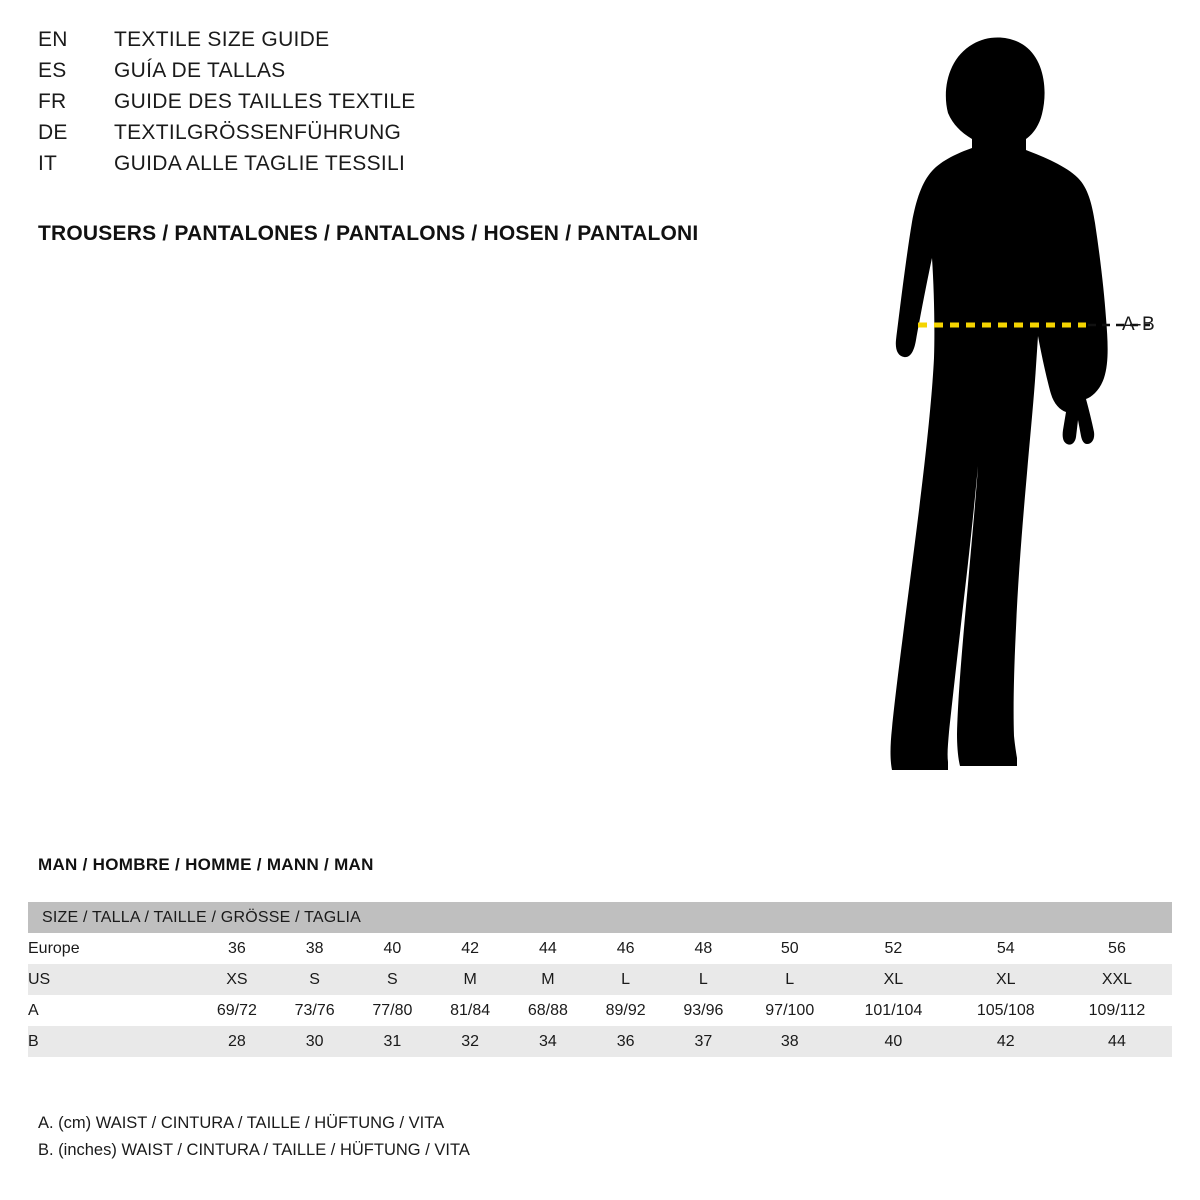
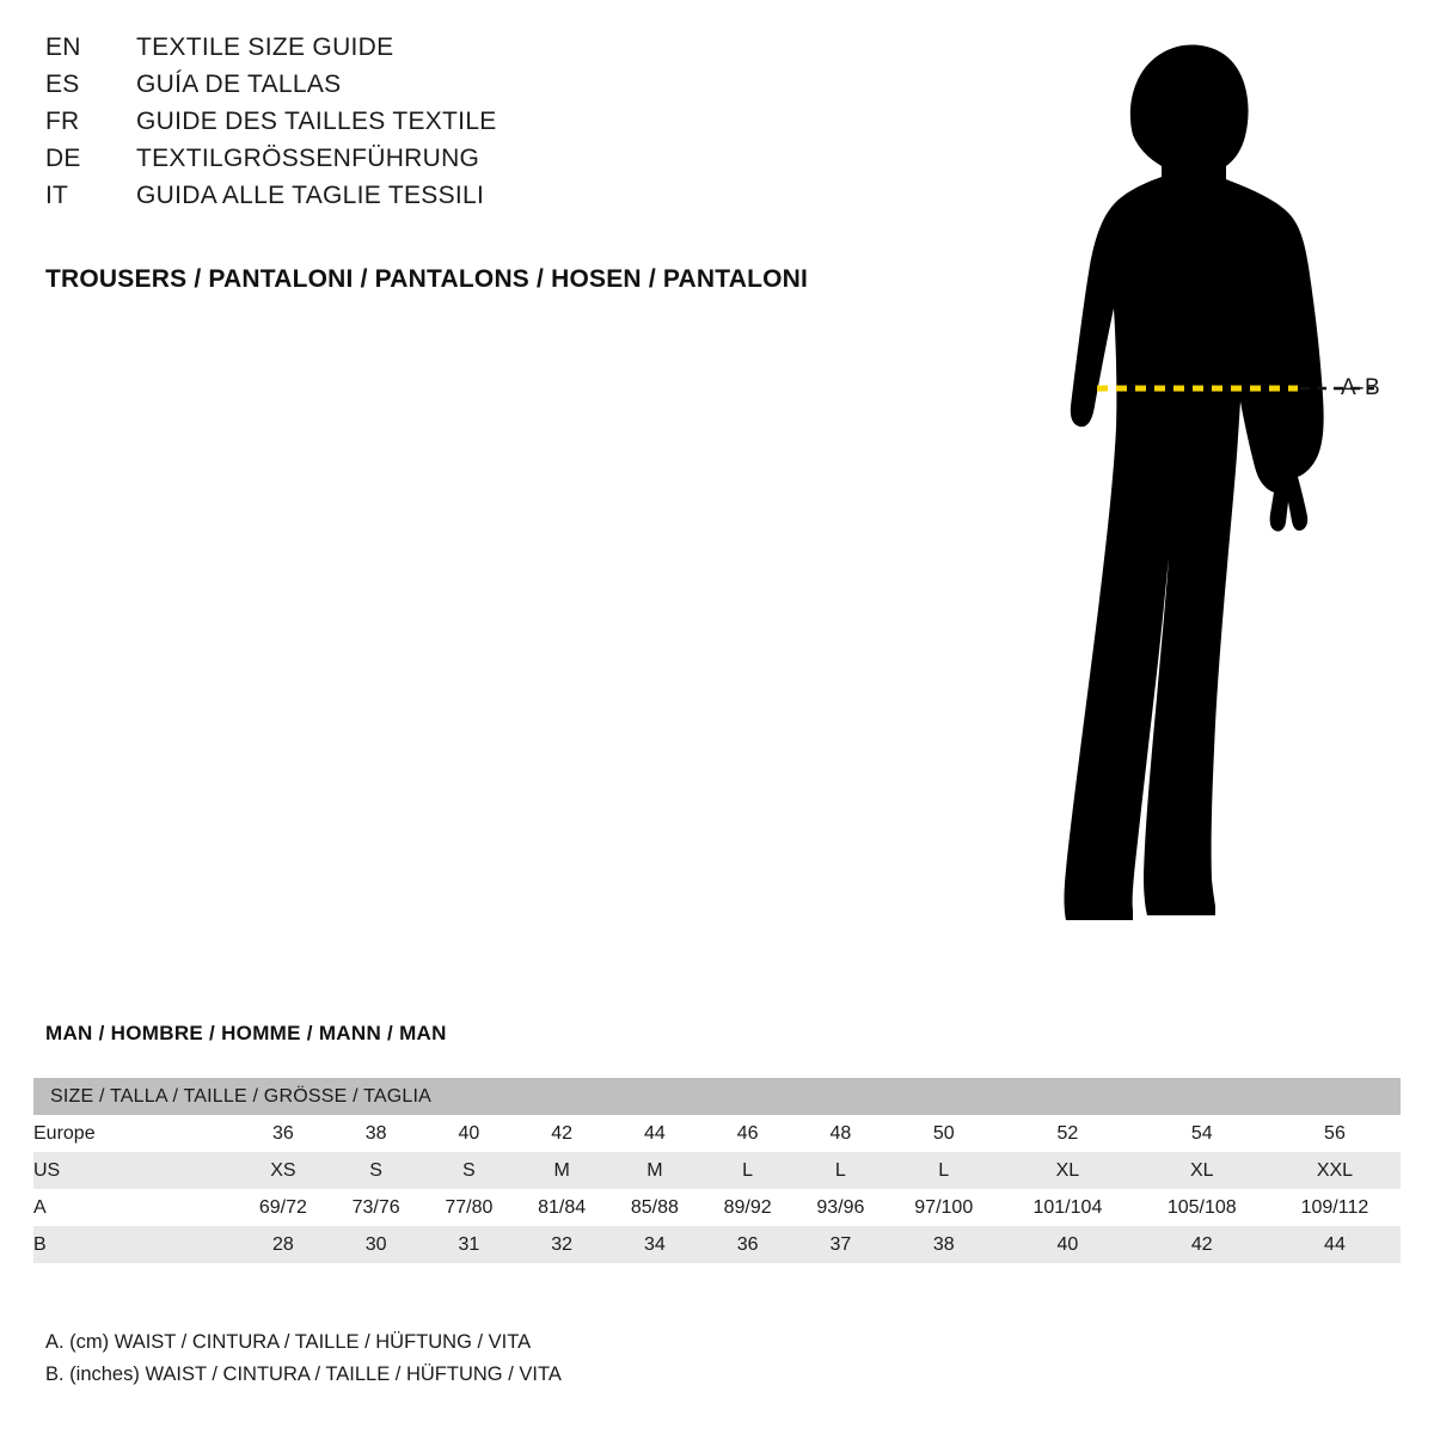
  EN
  TEXTILE SIZE GUIDE
  ES
  GUÍA DE TALLAS
  FR
  GUIDE DES TAILLES TEXTILE
  DE
  TEXTILGRÖSSENFÜHRUNG
  IT
  GUIDA ALLE TAGLIE TESSILI
- TROUSERS / PANTALONES / PANTALONS / HOSEN / PANTALONI
+ TROUSERS / PANTALONI / PANTALONS / HOSEN / PANTALONI
  A-B
  MAN / HOMBRE / HOMME / MANN / MAN
  SIZE / TALLA / TAILLE / GRÖSSE / TAGLIA
  Europe	36	38	40	42	44	46	48	50	52	54	56
  US	XS	S	S	M	M	L	L	L	XL	XL	XXL
- A	69/72	73/76	77/80	81/84	68/88	89/92	93/96	97/100	101/104	105/108	109/112
+ A	69/72	73/76	77/80	81/84	85/88	89/92	93/96	97/100	101/104	105/108	109/112
  B	28	30	31	32	34	36	37	38	40	42	44
  A. (cm) WAIST / CINTURA / TAILLE / HÜFTUNG / VITA
  B. (inches) WAIST / CINTURA / TAILLE / HÜFTUNG / VITA
